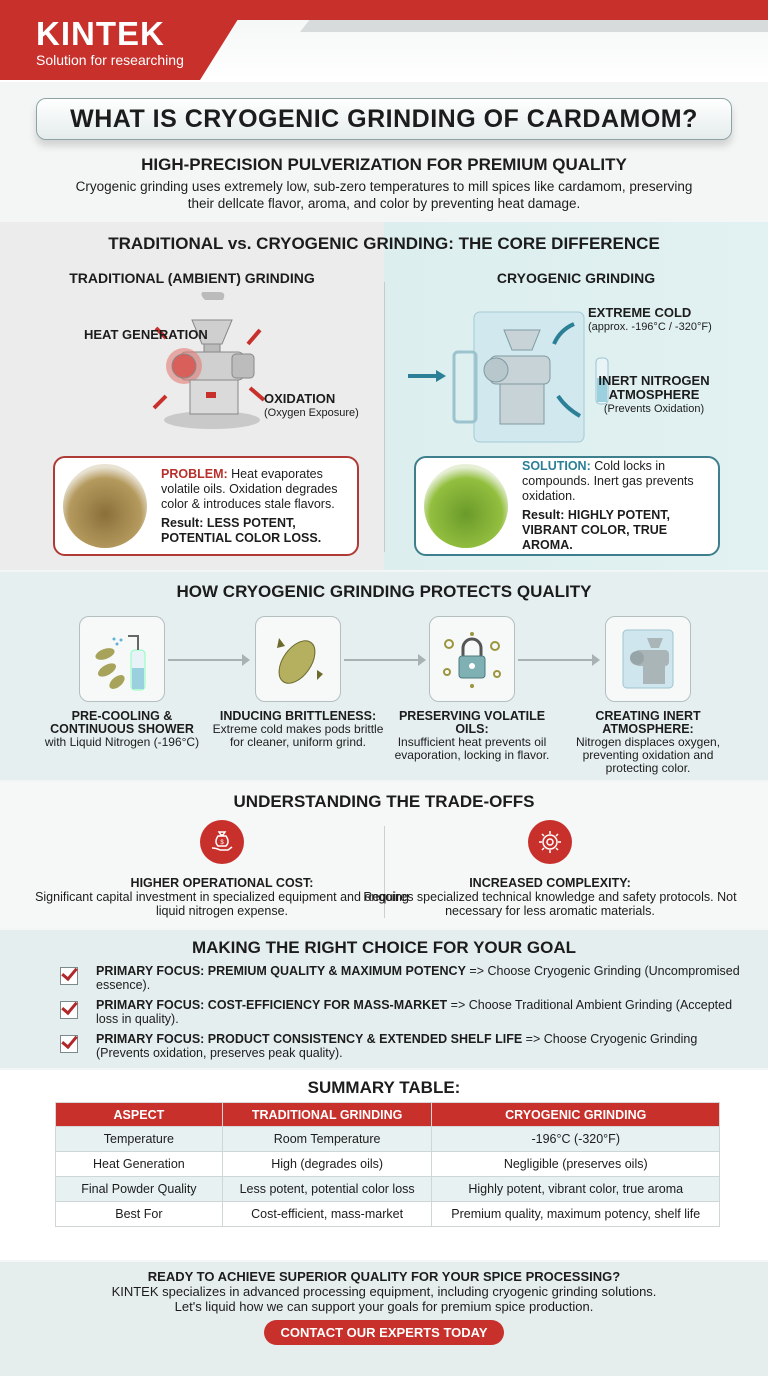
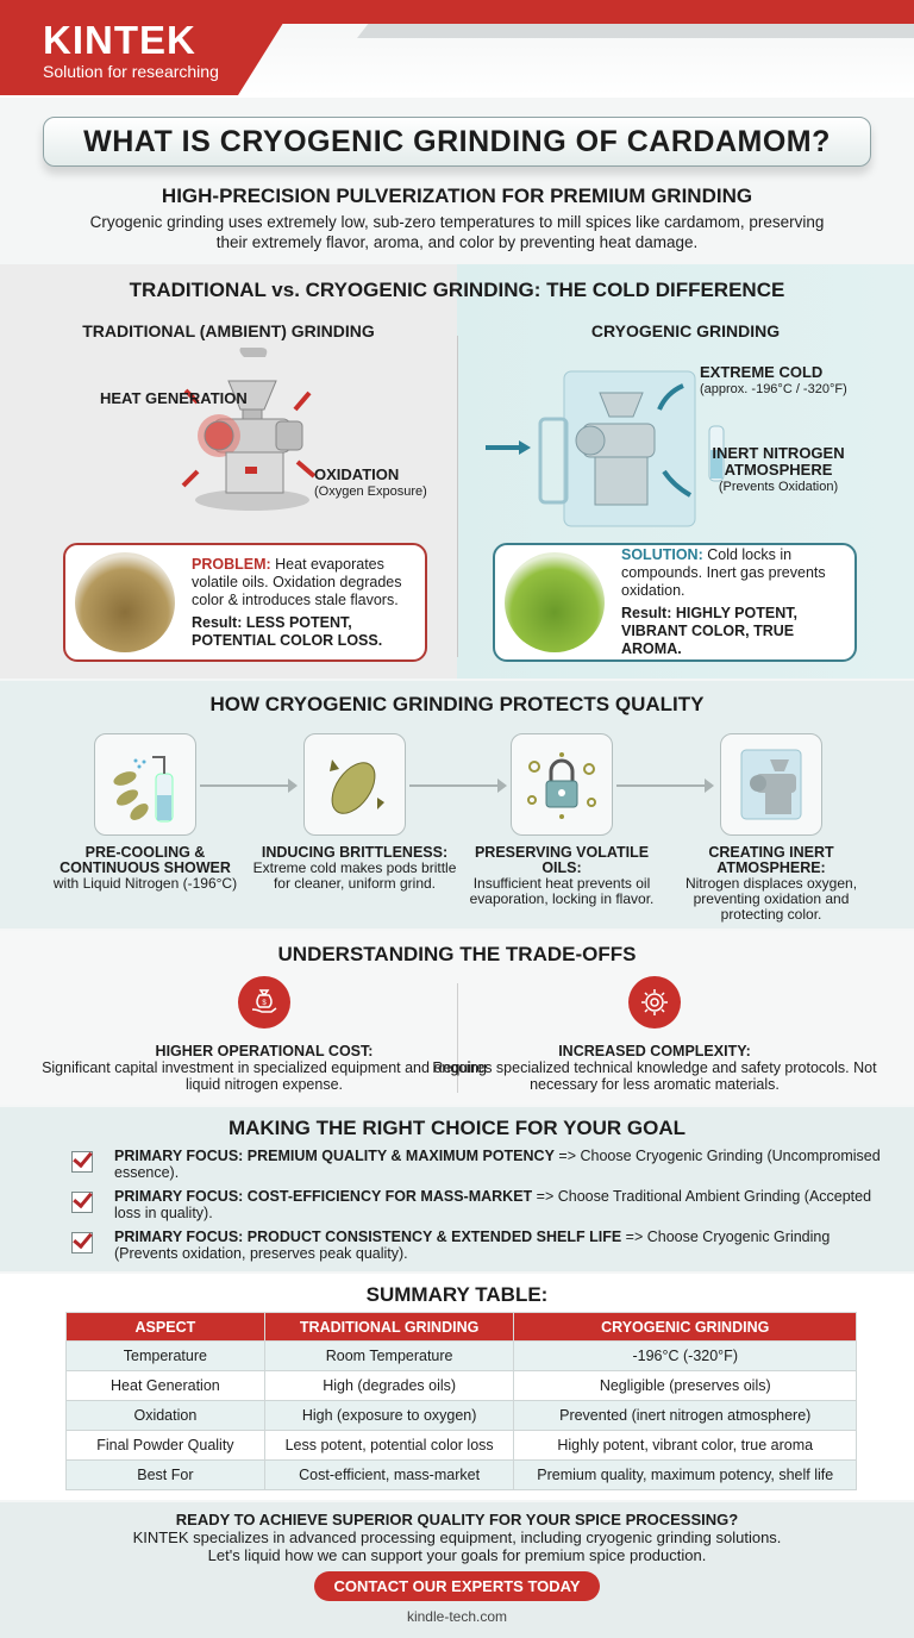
  KINTEK
  Solution for researching
  WHAT IS CRYOGENIC GRINDING OF CARDAMOM?
- HIGH-PRECISION PULVERIZATION FOR PREMIUM QUALITY
+ HIGH-PRECISION PULVERIZATION FOR PREMIUM GRINDING
- Cryogenic grinding uses extremely low, sub-zero temperatures to mill spices like cardamom, preserving their dellcate flavor, aroma, and color by preventing heat damage.
+ Cryogenic grinding uses extremely low, sub-zero temperatures to mill spices like cardamom, preserving their extremely flavor, aroma, and color by preventing heat damage.
- TRADITIONAL vs. CRYOGENIC GRINDING: THE CORE DIFFERENCE
+ TRADITIONAL vs. CRYOGENIC GRINDING: THE COLD DIFFERENCE
  TRADITIONAL (AMBIENT) GRINDING
  HEAT GENERATION
  OXIDATION
  (Oxygen Exposure)
  CRYOGENIC GRINDING
  EXTREME COLD
  (approx. -196°C / -320°F)
  INERT NITROGEN ATMOSPHERE
  (Prevents Oxidation)
  PROBLEM: Heat evaporates volatile oils. Oxidation degrades color & introduces stale flavors.
  Result: LESS POTENT, POTENTIAL COLOR LOSS.
  SOLUTION: Cold locks in compounds. Inert gas prevents oxidation.
  Result: HIGHLY POTENT, VIBRANT COLOR, TRUE AROMA.
  HOW CRYOGENIC GRINDING PROTECTS QUALITY
  PRE-COOLING & CONTINUOUS SHOWER
  with Liquid Nitrogen (-196°C)
  INDUCING BRITTLENESS:
  Extreme cold makes pods brittle for cleaner, uniform grind.
  PRESERVING VOLATILE OILS:
  Insufficient heat prevents oil evaporation, locking in flavor.
  CREATING INERT ATMOSPHERE:
  Nitrogen displaces oxygen, preventing oxidation and protecting color.
  UNDERSTANDING THE TRADE-OFFS
  HIGHER OPERATIONAL COST:
  Significant capital investment in specialized equipment and ongoing liquid nitrogen expense.
  INCREASED COMPLEXITY:
  Requires specialized technical knowledge and safety protocols. Not necessary for less aromatic materials.
  MAKING THE RIGHT CHOICE FOR YOUR GOAL
  PRIMARY FOCUS: PREMIUM QUALITY & MAXIMUM POTENCY => Choose Cryogenic Grinding (Uncompromised essence).
  PRIMARY FOCUS: COST-EFFICIENCY FOR MASS-MARKET => Choose Traditional Ambient Grinding (Accepted loss in quality).
  PRIMARY FOCUS: PRODUCT CONSISTENCY & EXTENDED SHELF LIFE => Choose Cryogenic Grinding (Prevents oxidation, preserves peak quality).
  SUMMARY TABLE:
  ASPECT	TRADITIONAL GRINDING	CRYOGENIC GRINDING
  Temperature	Room Temperature	-196°C (-320°F)
  Heat Generation	High (degrades oils)	Negligible (preserves oils)
+ Oxidation	High (exposure to oxygen)	Prevented (inert nitrogen atmosphere)
  Final Powder Quality	Less potent, potential color loss	Highly potent, vibrant color, true aroma
  Best For	Cost-efficient, mass-market	Premium quality, maximum potency, shelf life
  READY TO ACHIEVE SUPERIOR QUALITY FOR YOUR SPICE PROCESSING?
  KINTEK specializes in advanced processing equipment, including cryogenic grinding solutions.
  Let's liquid how we can support your goals for premium spice production.
  CONTACT OUR EXPERTS TODAY
+ kindle-tech.com
